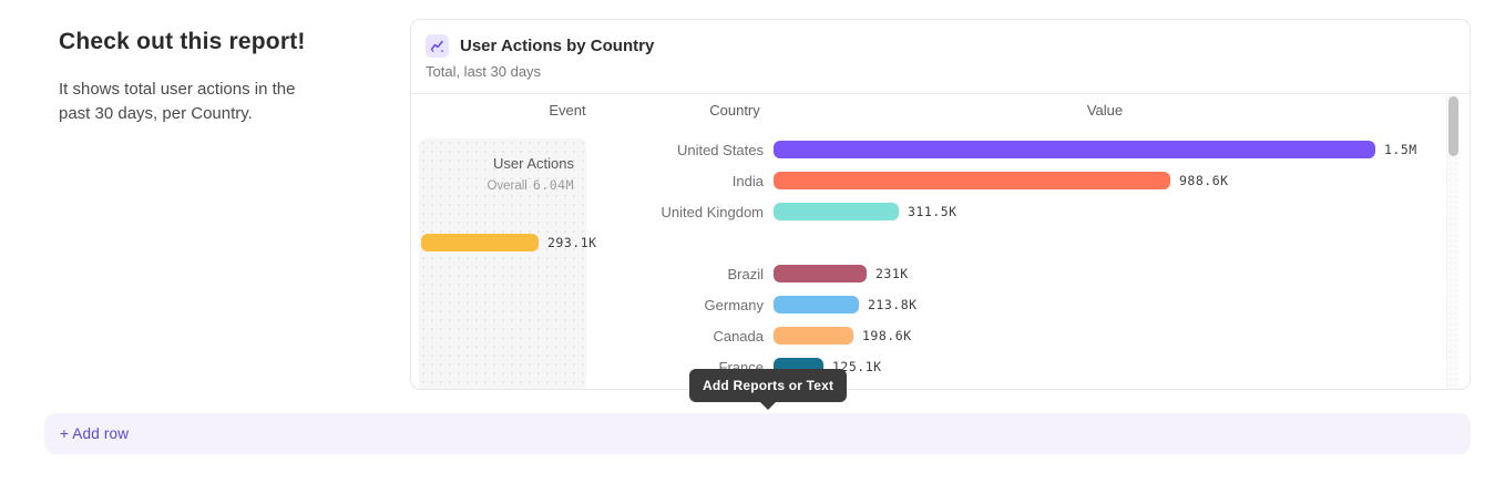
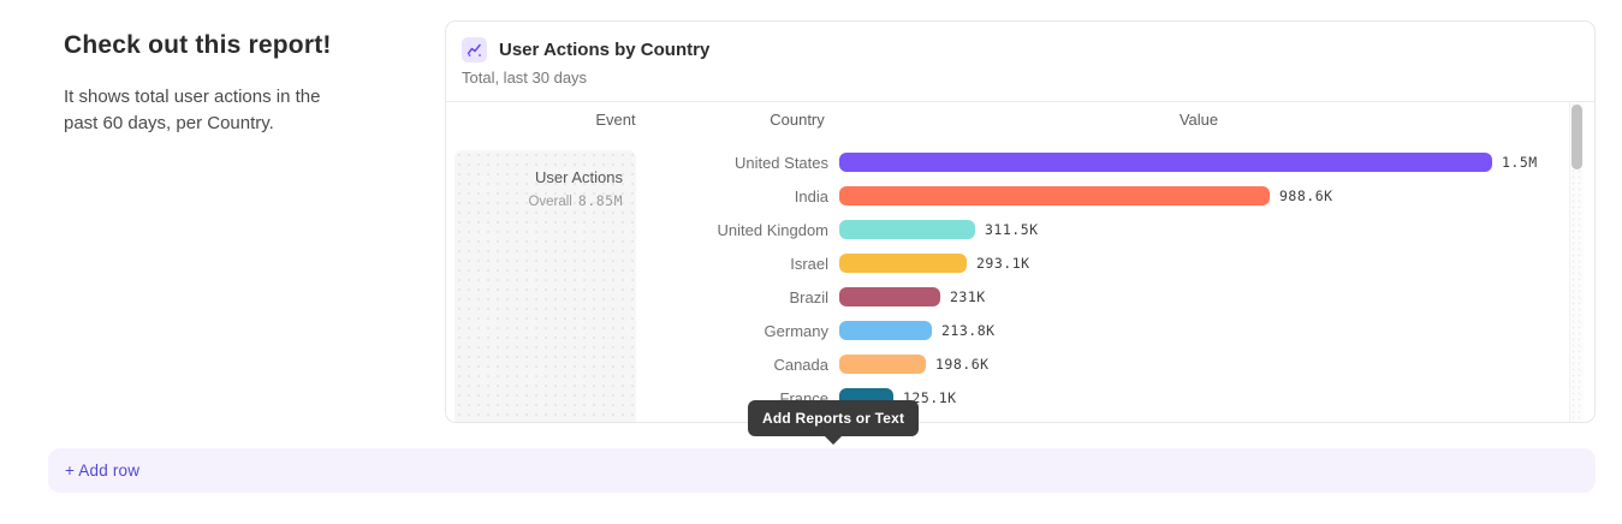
  Check out this report!
- It shows total user actions in the past 30 days, per Country.
+ It shows total user actions in the past 60 days, per Country.
  User Actions by Country
  Total, last 30 days
  Event
  Country
  Value
  User Actions
- Overall 6.04M
+ Overall 8.85M
  United States
  1.5M
  India
  988.6K
  United Kingdom
  311.5K
+ Israel
  293.1K
  Brazil
  231K
  Germany
  213.8K
  Canada
  198.6K
  France
  125.1K
  Add Reports or Text
  + Add row
